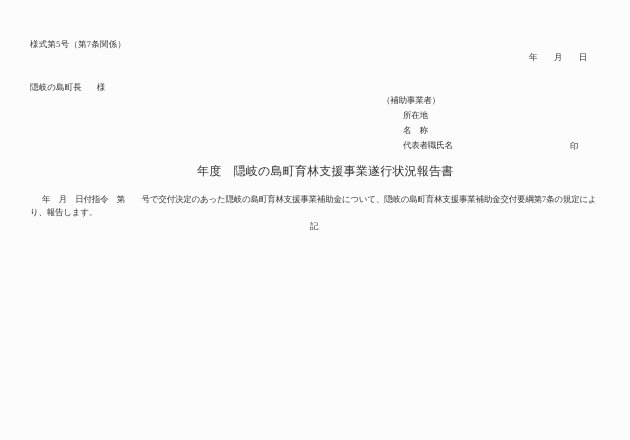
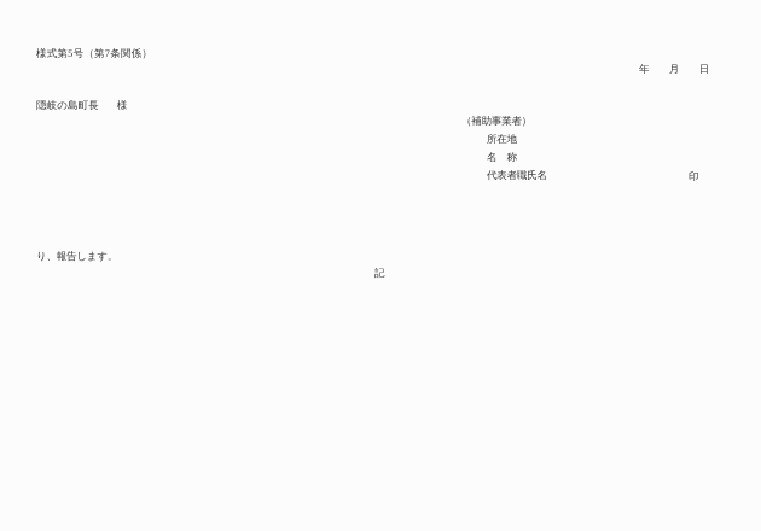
  様式第5号（第7条関係）
  年 月 日
  隠岐の島町長 様
  （補助事業者）
  所在地
  名 称
  代表者職氏名
  印
- 年度 隠岐の島町育林支援事業遂行状況報告書
- 年 月 日付指令 第 号で交付決定のあった隠岐の島町育林支援事業補助金について、隠岐の島町育林支援事業補助金交付要綱第7条の規定によ
  り、報告します。
  記
